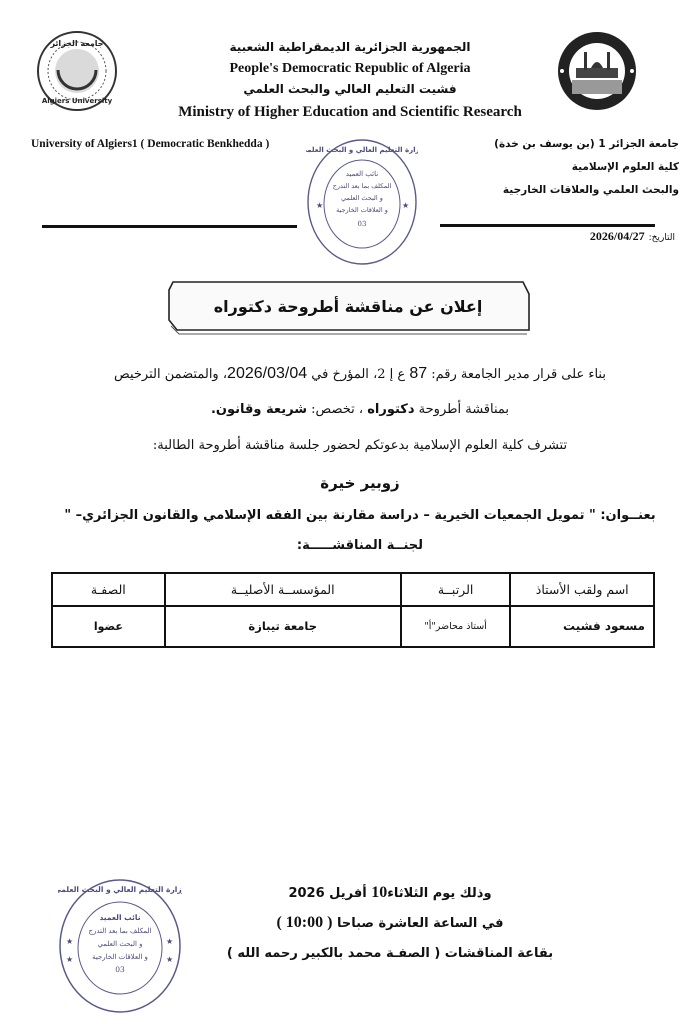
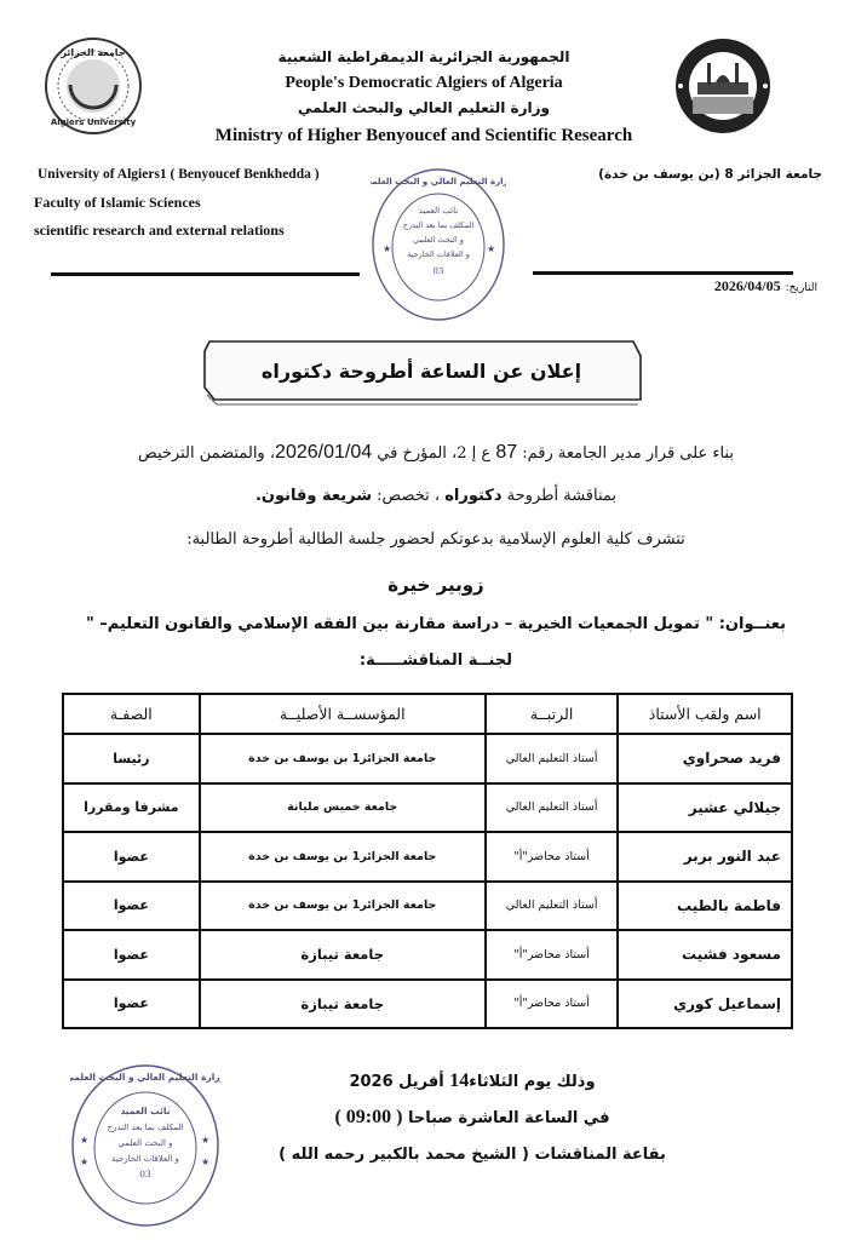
  الجمهورية الجزائرية الديمقراطية الشعبية
- People's Democratic Republic of Algeria
+ People's Democratic Algiers of Algeria
- فشيت التعليم العالي والبحث العلمي
+ وزارة التعليم العالي والبحث العلمي
- Ministry of Higher Education and Scientific Research
+ Ministry of Higher Benyoucef and Scientific Research
  جامعة الجزائر
  Algiers University
- University of Algiers1 ( Democratic Benkhedda )
+ University of Algiers1 ( Benyoucef Benkhedda )
+ Faculty of Islamic Sciences
+ scientific research and external relations
- جامعة الجزائر 1 (بن يوسف بن خدة)
+ جامعة الجزائر 8 (بن يوسف بن خدة)
- كلية العلوم الإسلامية
- والبحث العلمي والعلاقات الخارجية
- التاريخ:2026/04/27
+ التاريخ:2026/04/05
  نائب العميد
  المكلف بما بعد التدرج
  و البحث العلمي
  و العلاقات الخارجية
  03
  زارة التعليم العالي و البحث العلم
  ★
  ★
- إعلان عن مناقشة أطروحة دكتوراه
+ إعلان عن الساعة أطروحة دكتوراه
- بناء على قرار مدير الجامعة رقم: 87 ع إ 2، المؤرخ في 2026/03/04، والمتضمن الترخيص
+ بناء على قرار مدير الجامعة رقم: 87 ع إ 2، المؤرخ في 2026/01/04، والمتضمن الترخيص
  بمناقشة أطروحة دكتوراه ، تخصص: شريعة وقانون.
- تتشرف كلية العلوم الإسلامية بدعوتكم لحضور جلسة مناقشة أطروحة الطالبة:
+ تتشرف كلية العلوم الإسلامية بدعوتكم لحضور جلسة الطالبة أطروحة الطالبة:
  زوبير خيرة
- بعنــوان: " تمويل الجمعيات الخيرية – دراسة مقارنة بين الفقه الإسلامي والقانون الجزائري– "
+ بعنــوان: " تمويل الجمعيات الخيرية – دراسة مقارنة بين الفقه الإسلامي والقانون التعليم– "
  لجنــة المناقشـــــة:
  اسم ولقب الأستاذ	الرتبــة	المؤسســة الأصليــة	الصفـة
+ فريد صحراوي	أستاذ التعليم العالي	جامعة الجزائر1 بن يوسف بن خدة	رئيسا
+ جيلالي عشير	أستاذ التعليم العالي	جامعة خميس مليانة	مشرفا ومقررا
+ عبد النور بربر	أستاذ محاضر"أ"	جامعة الجزائر1 بن يوسف بن خدة	عضوا
+ فاطمة بالطيب	أستاذ التعليم العالي	جامعة الجزائر1 بن يوسف بن خدة	عضوا
  مسعود فشيت	أستاذ محاضر"أ"	جامعة تيبازة	عضوا
+ إسماعيل كوري	أستاذ محاضر"أ"	جامعة تيبازة	عضوا
- وذلك يوم الثلاثاء10 أفريل 2026
+ وذلك يوم الثلاثاء14 أفريل 2026
- في الساعة العاشرة صباحا ( 10:00 )
+ في الساعة العاشرة صباحا ( 09:00 )
- بقاعة المناقشات ( الصفـة محمد بالكبير رحمه الله )
+ بقاعة المناقشات ( الشيخ محمد بالكبير رحمه الله )
  زارة التعليم العالي و البحث العلمي
  نائب العميد
  المكلف بما بعد التدرج
  و البحث العلمي
  و العلاقات الخارجية
  03
  ★
  ★
  ★
  ★
